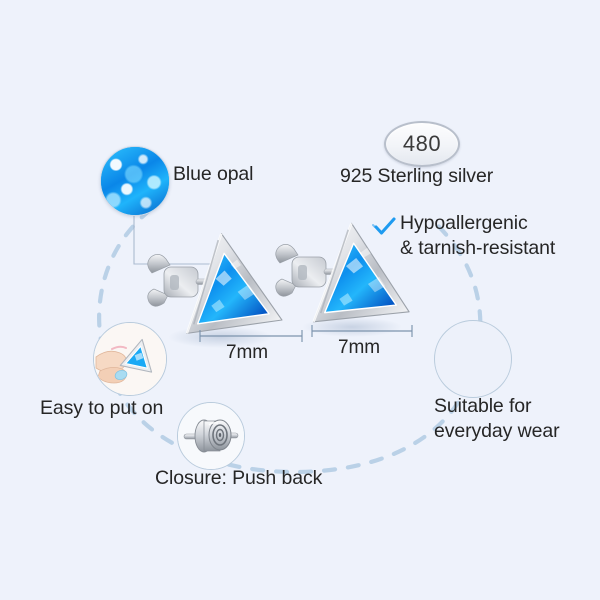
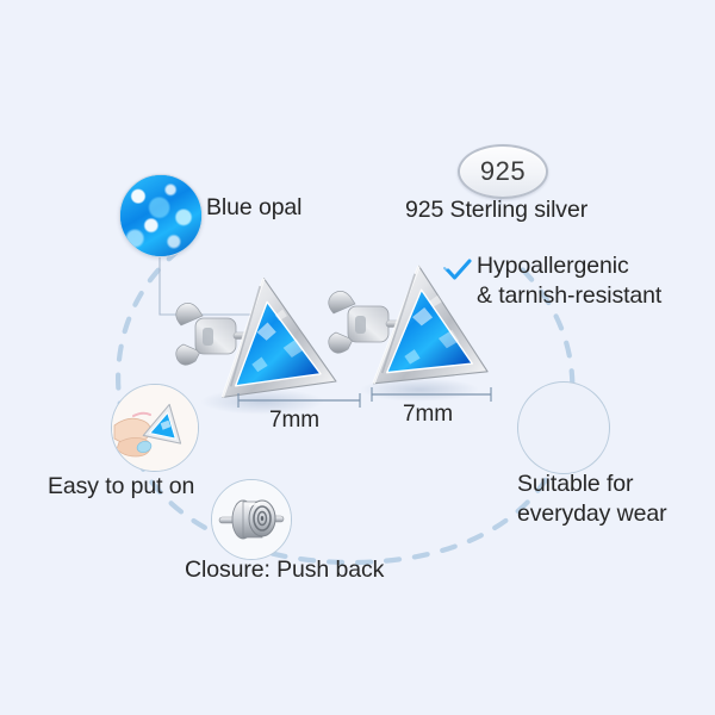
  7mm
  7mm
  Blue opal
- 480
+ 925
  925 Sterling silver
  Hypoallergenic
  & tarnish-resistant
  Easy to put on
  Closure: Push back
  Suitable for
  everyday wear
